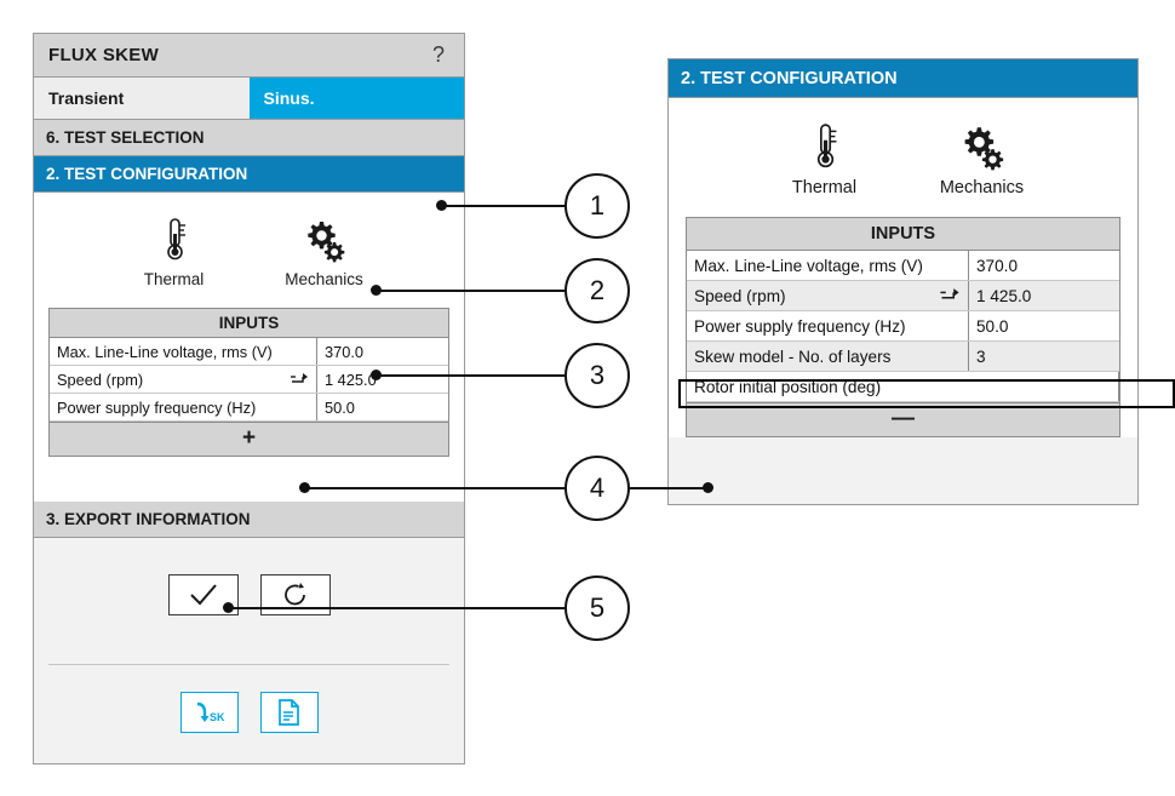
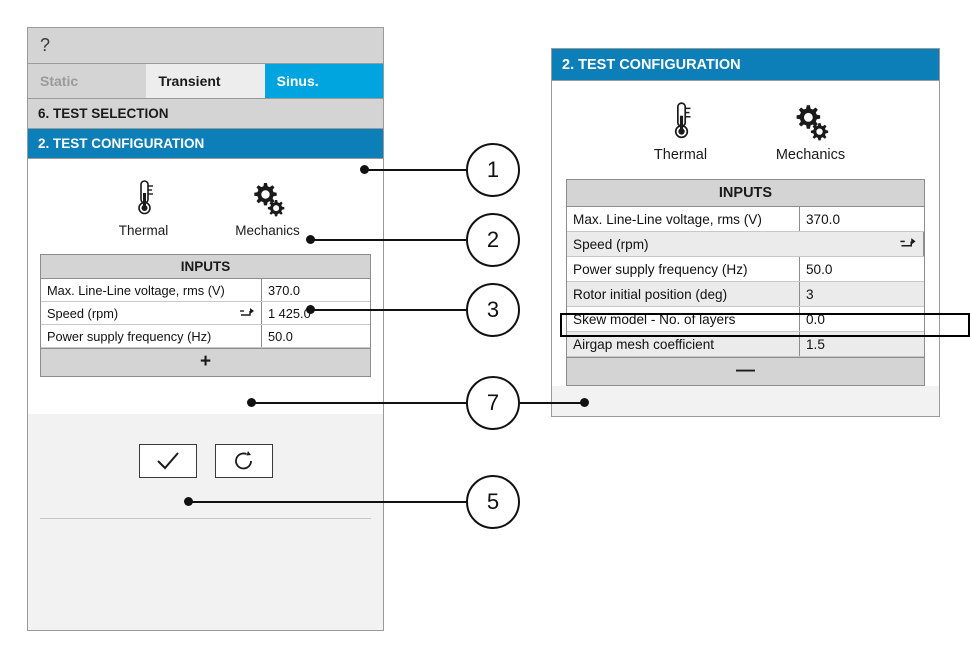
- FLUX SKEW
  ?
+ Static
  Transient
  Sinus.
  6. TEST SELECTION
  2. TEST CONFIGURATION
  Thermal
  Mechanics
  INPUTS
  Max. Line-Line voltage, rms (V)
  370.0
  Speed (rpm)
  1 425.
  Power supply frequency (Hz)
  50.0
  +
- 3. EXPORT INFORMATION
- SK
  2. TEST CONFIGURATION
  Thermal
  Mechanics
  INPUTS
  Max. Line-Line voltage, rms (V)
  370.0
  Speed (rpm)
- 1 425.0
  Power supply frequency (Hz)
  50.0
- Skew model - No. of layers
+ Rotor initial position (deg)
  3
- Rotor initial position (deg)
+ Skew model - No. of layers
+ 0.0
+ Airgap mesh coefficient
+ 1.5
  —
  1
  2
  3
- 4
+ 7
  5
